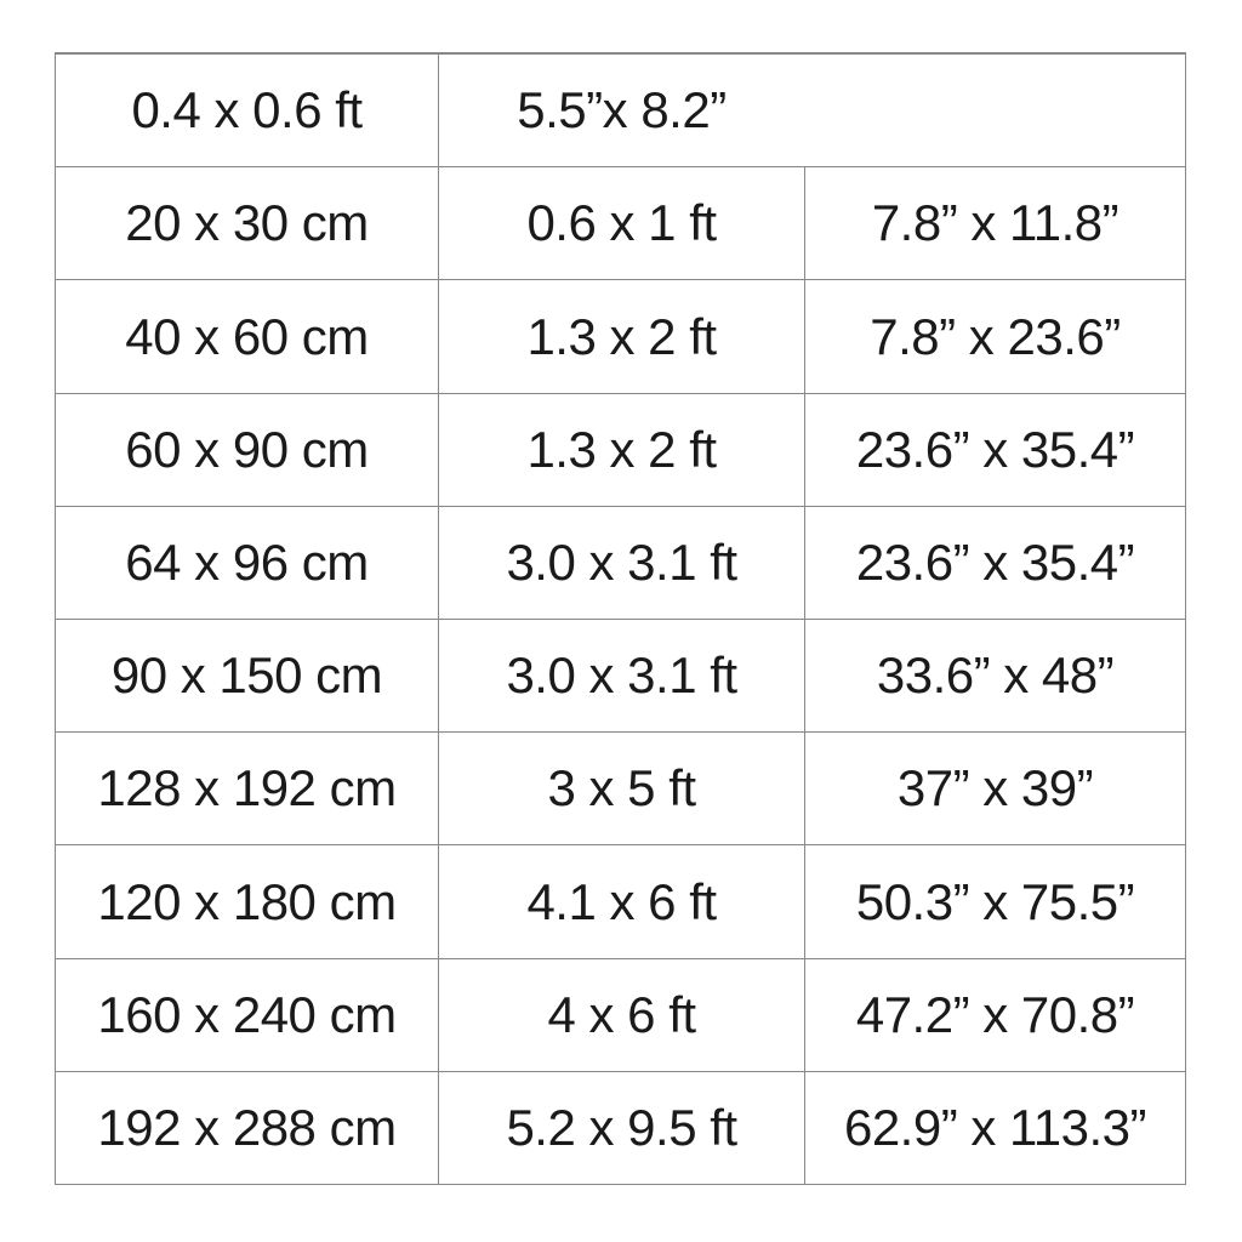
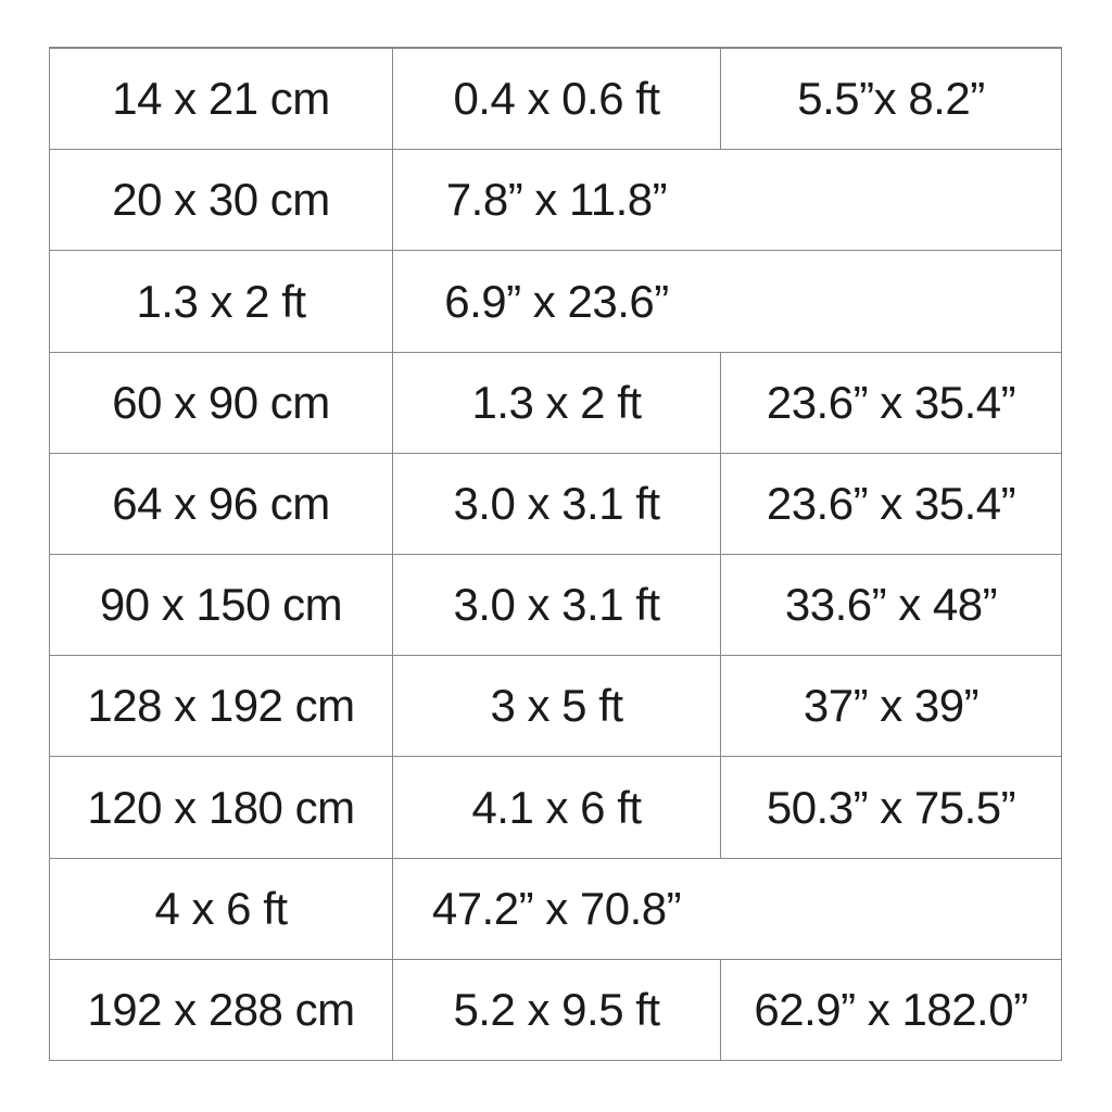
+ 14 x 21 cm
  0.4 x 0.6 ft
  5.5”x 8.2”
  20 x 30 cm
- 0.6 x 1 ft
  7.8” x 11.8”
- 40 x 60 cm
  1.3 x 2 ft
- 7.8” x 23.6”
+ 6.9” x 23.6”
  60 x 90 cm
  1.3 x 2 ft
  23.6” x 35.4”
  64 x 96 cm
  3.0 x 3.1 ft
  23.6” x 35.4”
  90 x 150 cm
  3.0 x 3.1 ft
  33.6” x 48”
  128 x 192 cm
  3 x 5 ft
  37” x 39”
  120 x 180 cm
  4.1 x 6 ft
  50.3” x 75.5”
- 160 x 240 cm
  4 x 6 ft
  47.2” x 70.8”
  192 x 288 cm
  5.2 x 9.5 ft
- 62.9” x 113.3”
+ 62.9” x 182.0”
